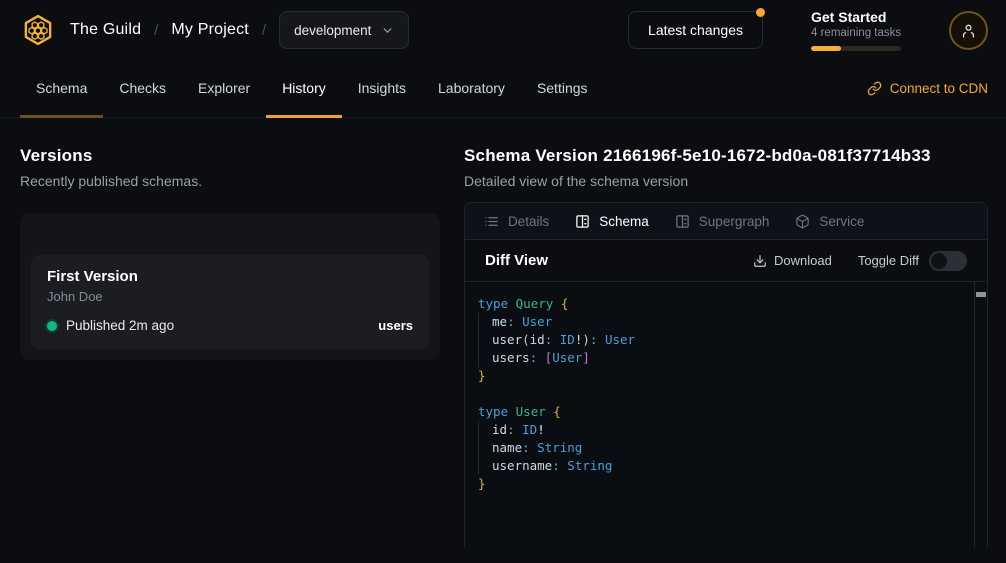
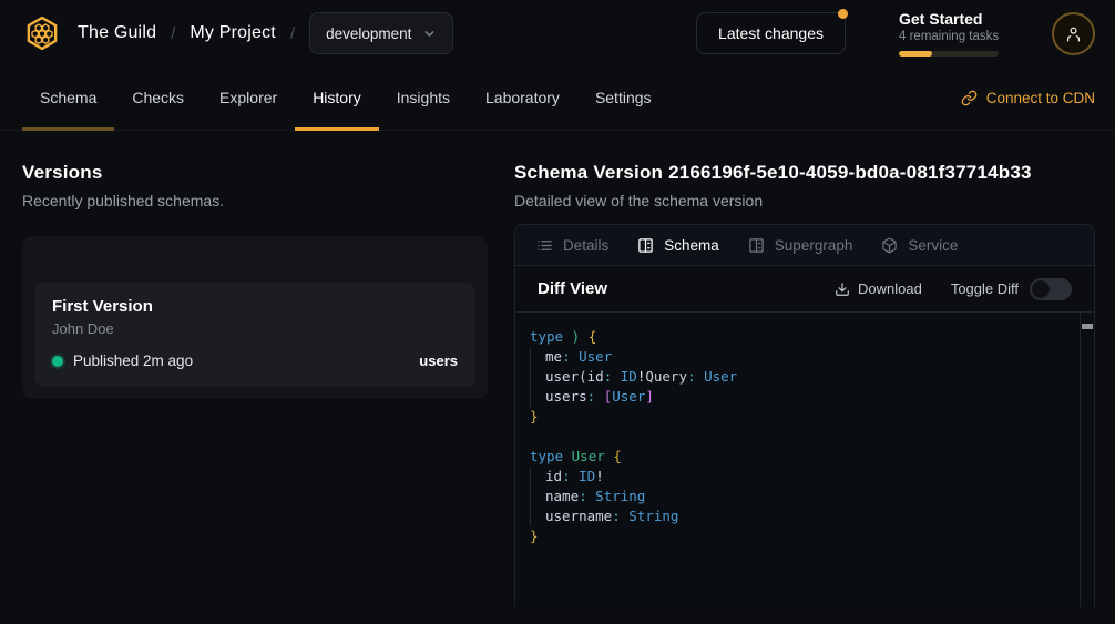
  The Guild
  /
  My Project
  /
  development
  Latest changes
  Get Started
  4 remaining tasks
  Schema
  Checks
  Explorer
  History
  Insights
  Laboratory
  Settings
  Connect to CDN
  Versions
  Recently published schemas.
  First Version
  John Doe
  Published 2m ago
  users
- Schema Version 2166196f-5e10-1672-bd0a-081f37714b33
+ Schema Version 2166196f-5e10-4059-bd0a-081f37714b33
  Detailed view of the schema version
  Details
  Schema
  Supergraph
  Service
  Diff View
  Download
  Toggle Diff
- type Query {
+ type ) {
  me: User
- user(id: ID!): User
+ user(id: ID!Query: User
  users: [User]
  }
  type User {
  id: ID!
  name: String
  username: String
  }
